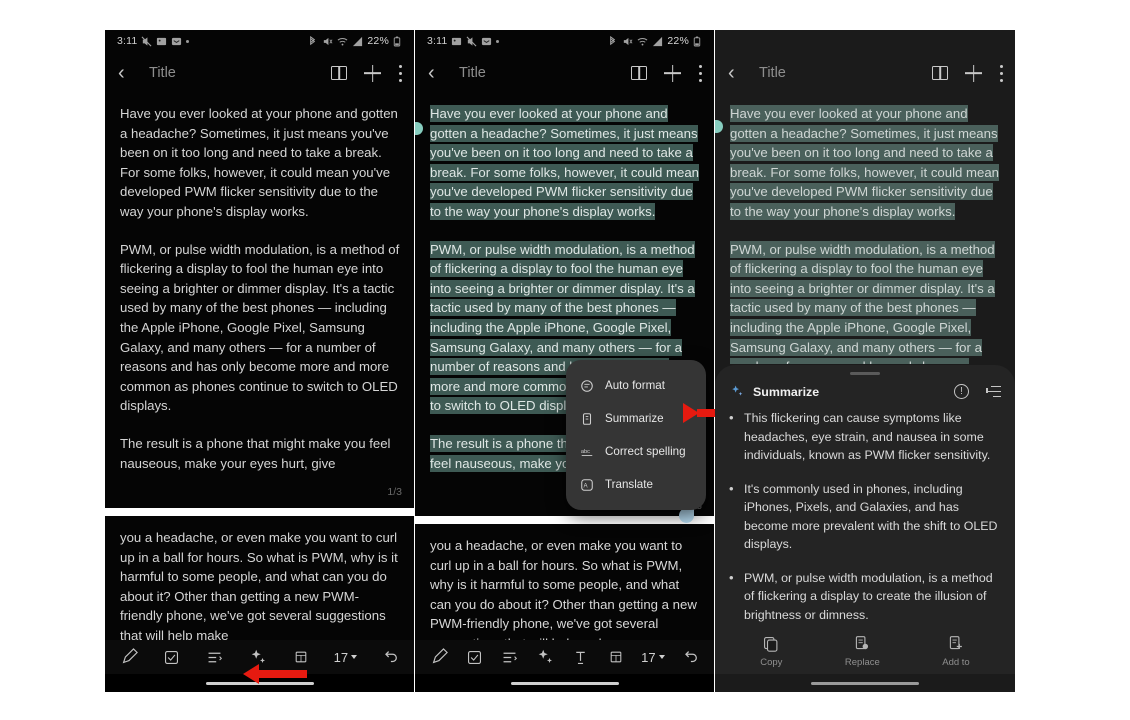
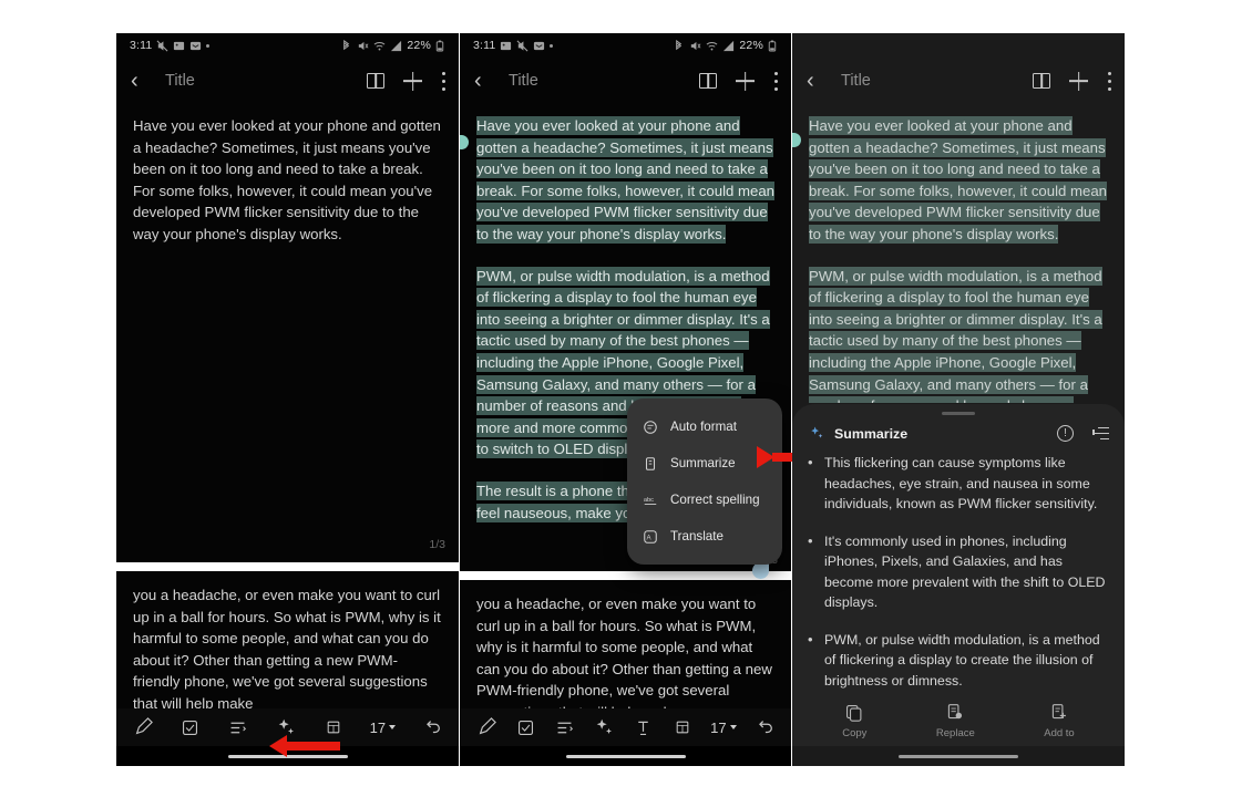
  3:11
  22%
  ‹
  Title
  Have you ever looked at your phone and gotten a headache? Sometimes, it just means you've been on it too long and need to take a break. For some folks, however, it could mean you've developed PWM flicker sensitivity due to the way your phone's display works.
- PWM, or pulse width modulation, is a method of flickering a display to fool the human eye into seeing a brighter or dimmer display. It's a tactic used by many of the best phones — including the Apple iPhone, Google Pixel, Samsung Galaxy, and many others — for a number of reasons and has only become more and more common as phones continue to switch to OLED displays.
- The result is a phone that might make you feel nauseous, make your eyes hurt, give
  1/3
  you a headache, or even make you want to curl up in a ball for hours. So what is PWM, why is it harmful to some people, and what can you do about it? Other than getting a new PWM-friendly phone, we've got several suggestions that will help make
  17
  3:11
  22%
  ‹
  Title
  Have you ever looked at your phone and gotten a headache? Sometimes, it just means you've been on it too long and need to take a break. For some folks, however, it could mean you've developed PWM flicker sensitivity due to the way your phone's display works.
  PWM, or pulse width modulation, is a method of flickering a display to fool the human eye into seeing a brighter or dimmer display. It's a tactic used by many of the best phones — including the Apple iPhone, Google Pixel, Samsung Galaxy, and many others — for a number of reasons and more and more commo to switch to OLED displ
  you a headache, or even make you want to curl up in a ball for hours. So what is PWM, why is it harmful to some people, and what can you do about it? Other than getting a new PWM-friendly phone, we've got several
  Auto format
  Summarize
  Correct spelling
  Translate
  17
  ‹
  Title
  Have you ever looked at your phone and gotten a headache? Sometimes, it just means you've been on it too long and need to take a break. For some folks, however, it could mean you've developed PWM flicker sensitivity due to the way your phone's display works.
  PWM, or pulse width modulation, is a method of flickering a display to fool the human eye into seeing a brighter or dimmer display. It's a tactic used by many of the best phones — including the Apple iPhone, Google Pixel, Samsung Galaxy, and many others — for a
  Summarize
  !
  •
  This flickering can cause symptoms like headaches, eye strain, and nausea in some individuals, known as PWM flicker sensitivity.
  •
  It's commonly used in phones, including iPhones, Pixels, and Galaxies, and has become more prevalent with the shift to OLED displays.
  •
  PWM, or pulse width modulation, is a method of flickering a display to create the illusion of brightness or dimness.
  Copy
  Replace
  Add to
